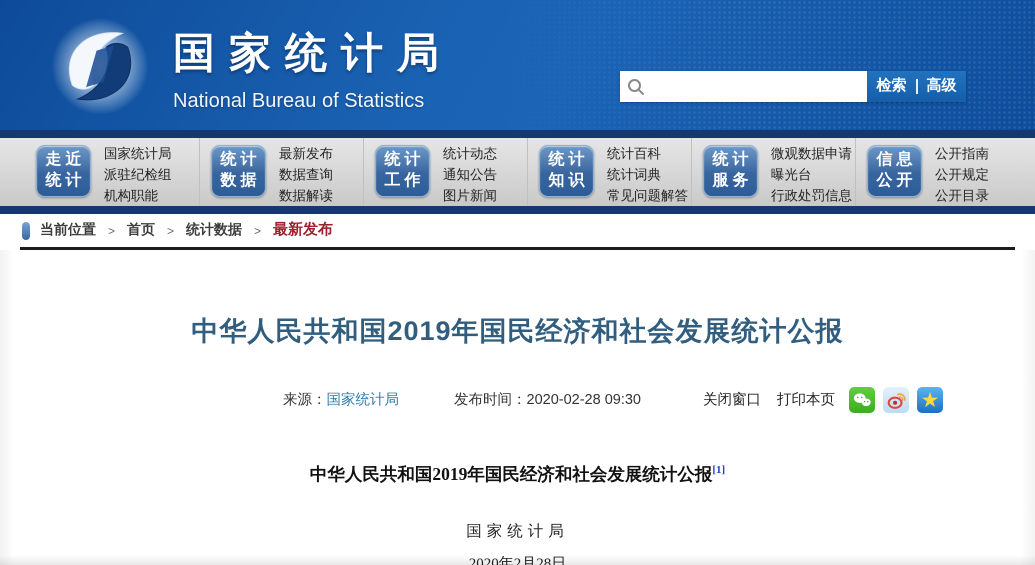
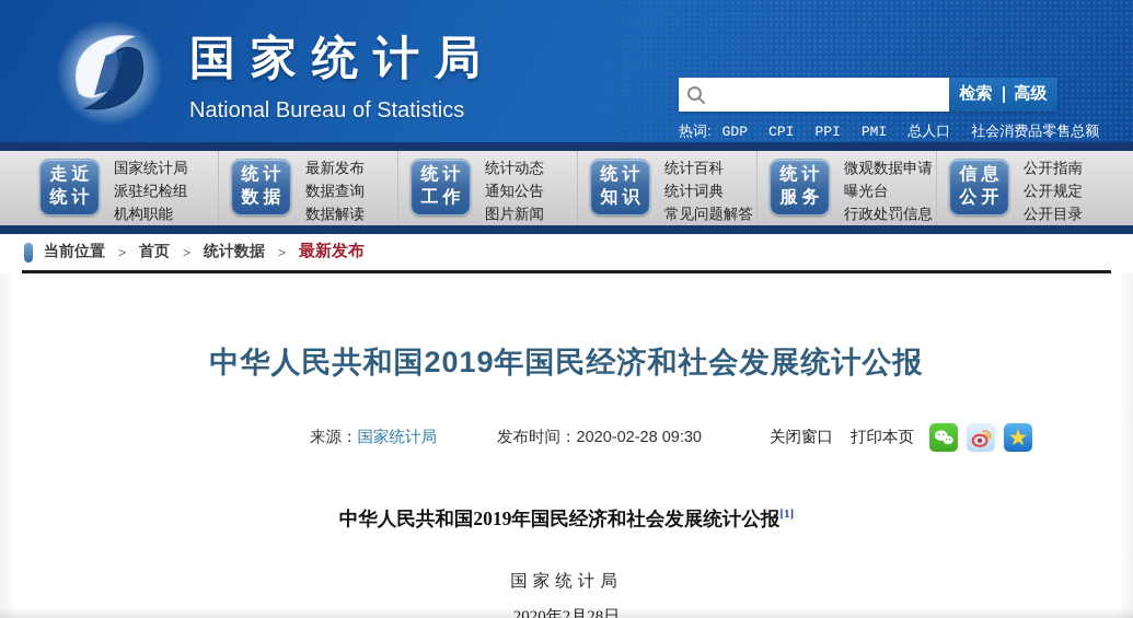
  国家统计局
  National Bureau of Statistics
  检索
  高级
+ 热词:
+ GDP
+ CPI
+ PPI
+ PMI
+ 总人口
+ 社会消费品零售总额
  走近
  统计
  国家统计局
  派驻纪检组
  机构职能
  统计
  数据
  最新发布
  数据查询
  数据解读
  统计
  工作
  统计动态
  通知公告
  图片新闻
  统计
  知识
  统计百科
  统计词典
  常见问题解答
  统计
  服务
  微观数据申请
  曝光台
  行政处罚信息
  信息
  公开
  公开指南
  公开规定
  公开目录
  当前位置
  >
  首页
  >
  统计数据
  >
  最新发布
  中华人民共和国2019年国民经济和社会发展统计公报
  来源：国家统计局
  发布时间：2020-02-28 09:30
  关闭窗口 打印本页
  ★
  中华人民共和国2019年国民经济和社会发展统计公报[1]
  国家统计局
